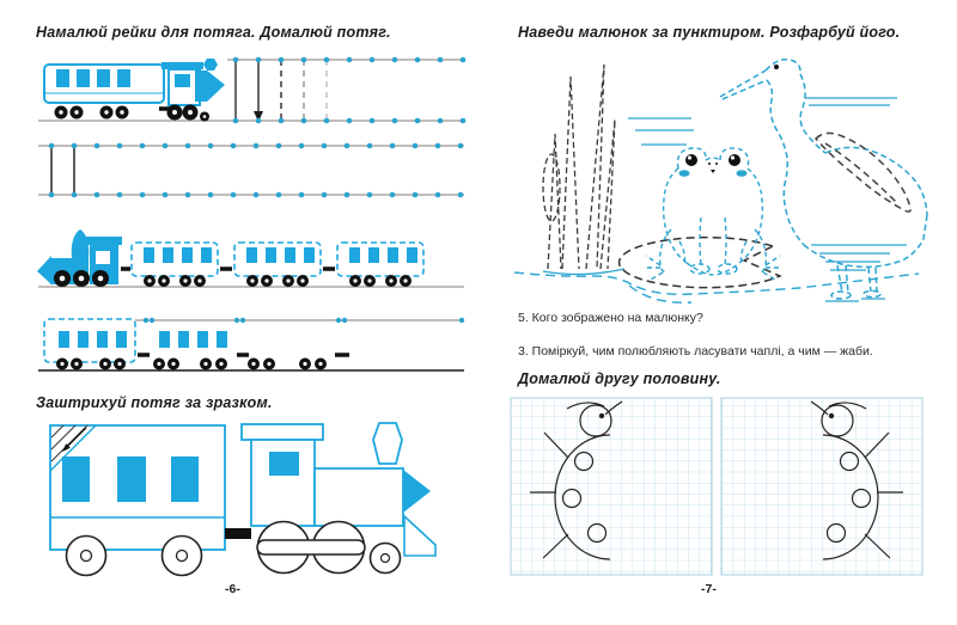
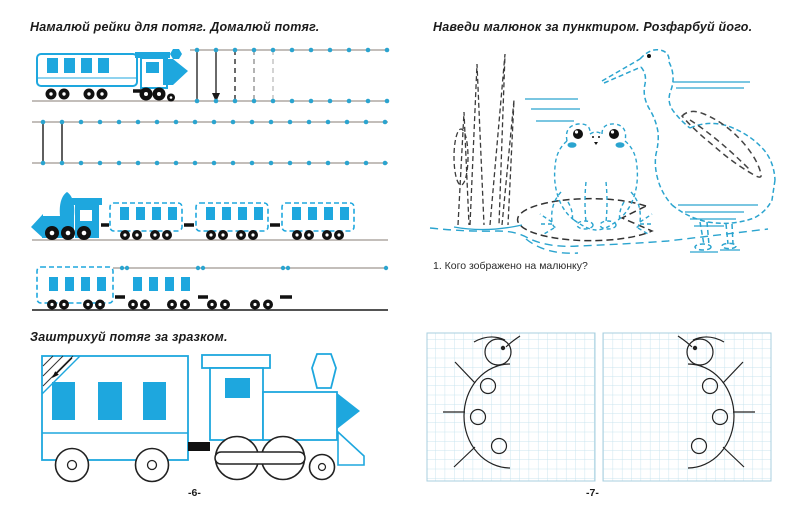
- Намалюй рейки для потяга. Домалюй потяг.
+ Намалюй рейки для потяг. Домалюй потяг.
  Заштрихуй потяг за зразком.
  -6-
  Наведи малюнок за пунктиром. Розфарбуй його.
- 5. Кого зображено на малюнку?
+ 1. Кого зображено на малюнку?
- 3. Поміркуй, чим полюбляють ласувати чаплі, а чим — жаби.
- Домалюй другу половину.
  -7-
